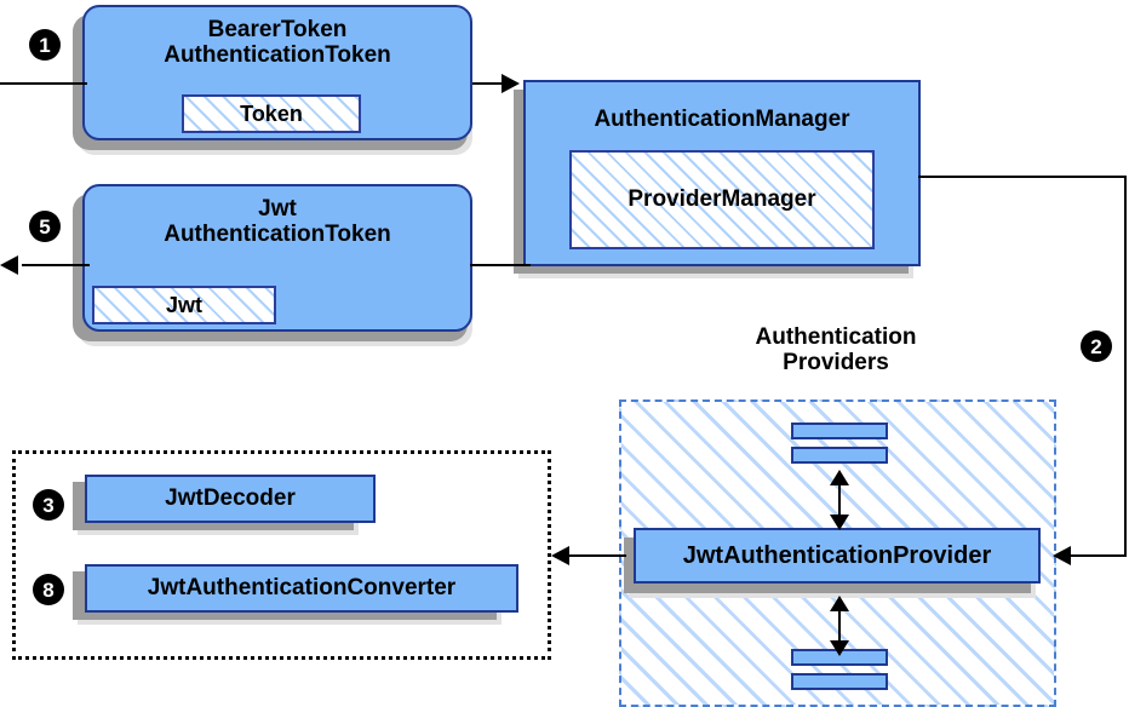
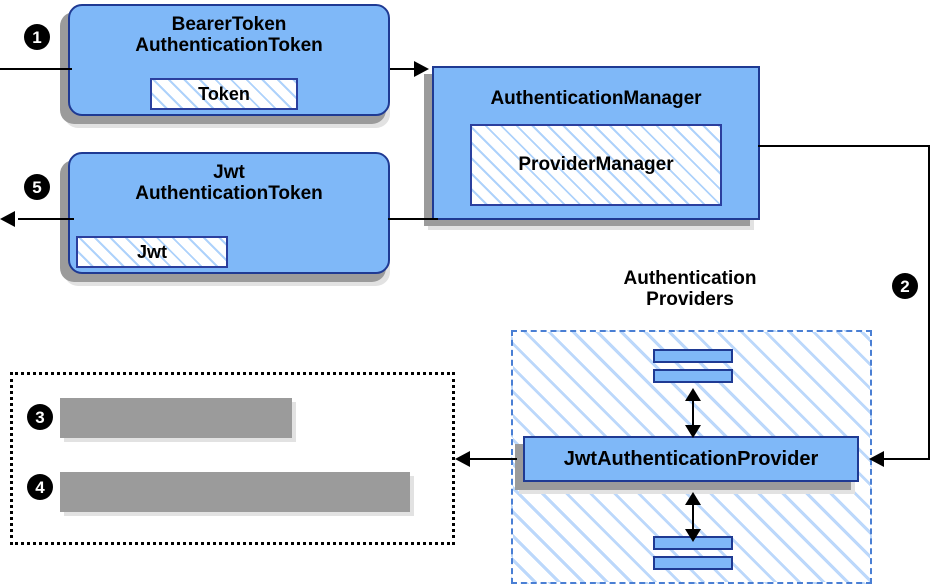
  BearerToken
  AuthenticationToken
  Token
  AuthenticationManager
  ProviderManager
  Jwt
  AuthenticationToken
  Jwt
  Authentication
  Providers
  JwtAuthenticationProvider
- JwtDecoder
- JwtAuthenticationConverter
  1
  5
  2
  3
- 8
+ 4
